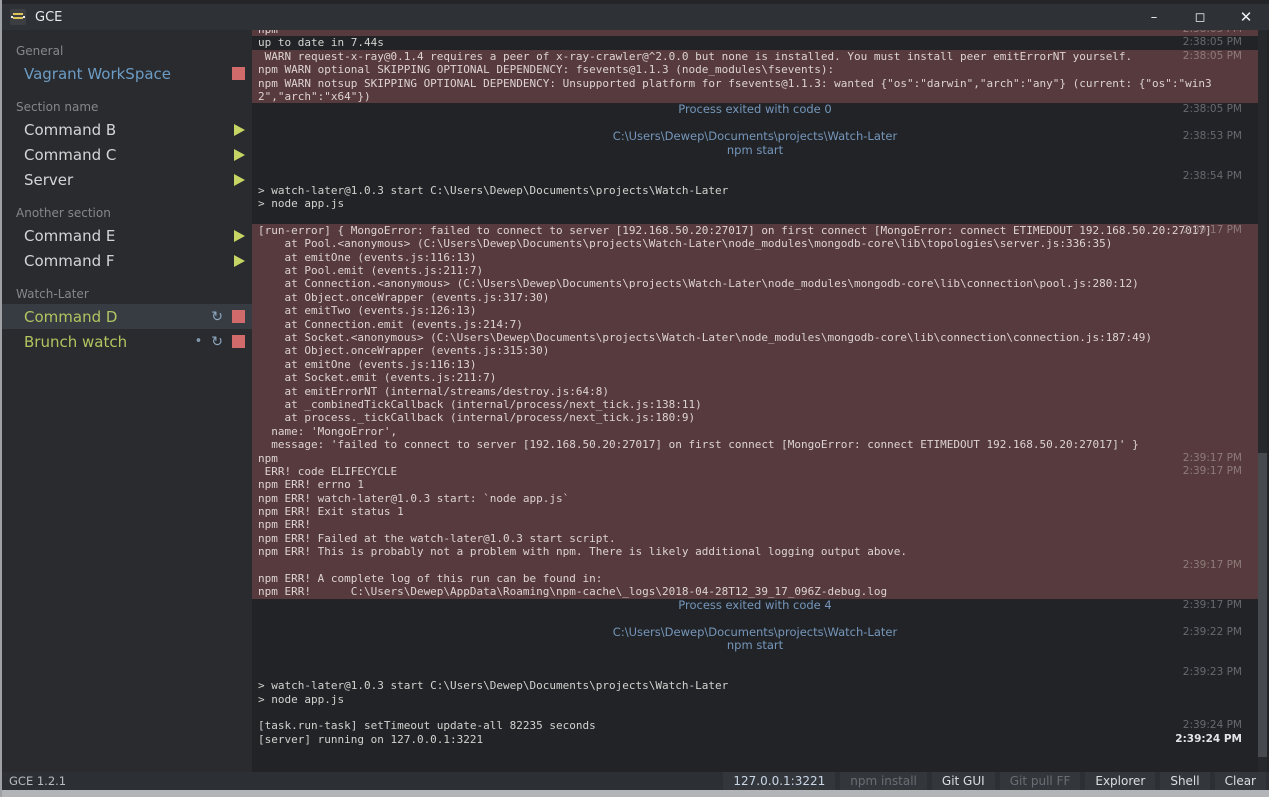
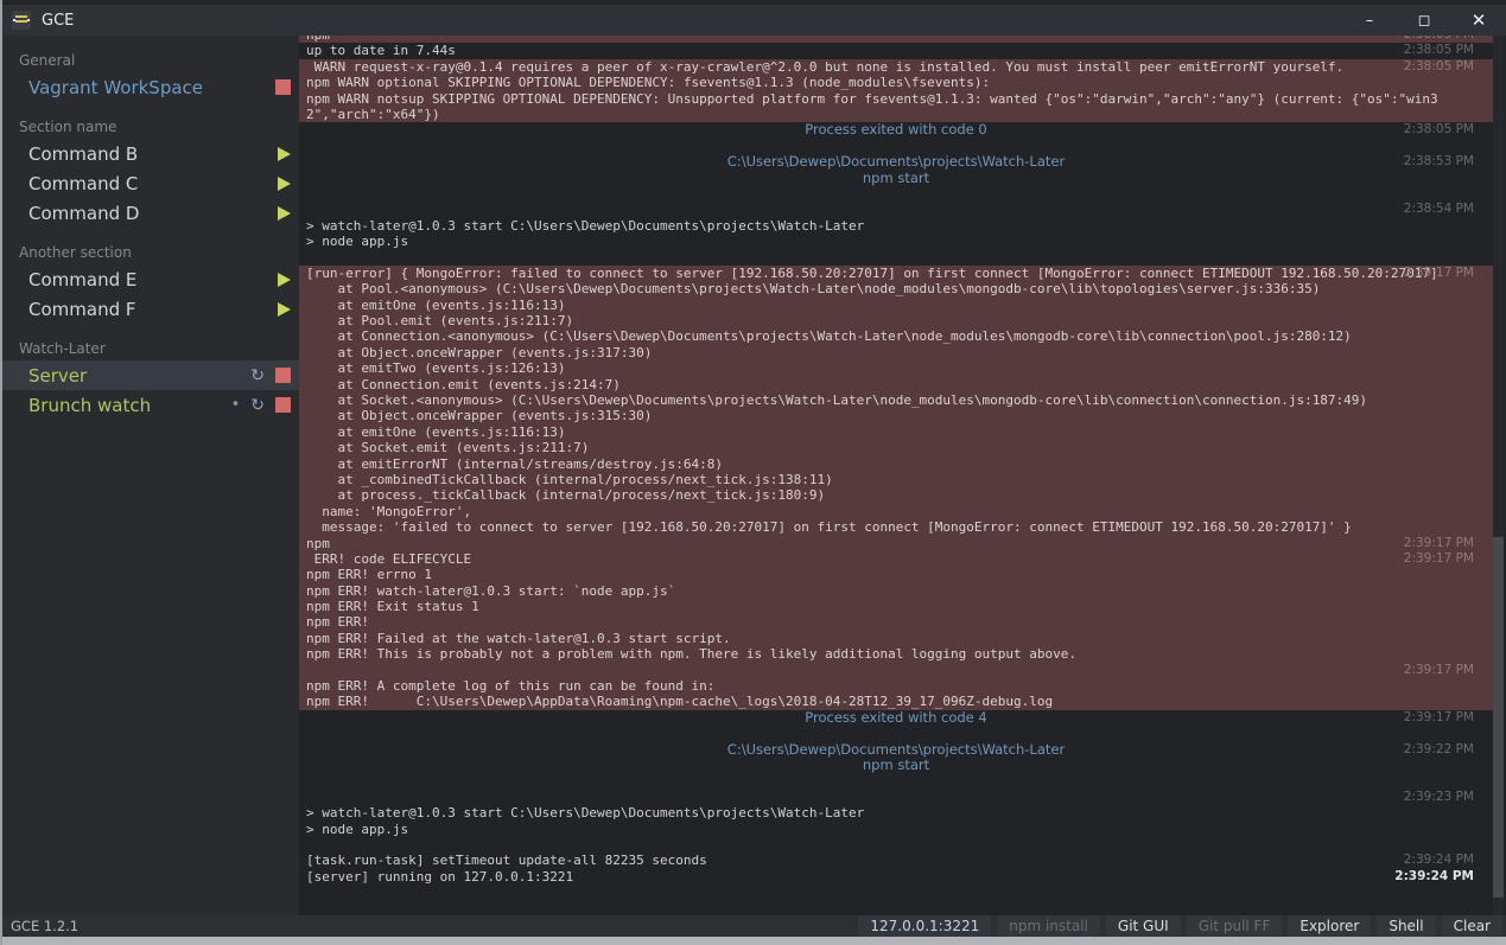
  GCE
  –
  ◻
  ✕
  General
  Vagrant WorkSpace
  Section name
  Command B
  Command C
- Server
+ Command D
  Another section
  Command E
  Command F
  Watch-Later
- Command D
+ Server
  ↻
  Brunch watch
  •
  ↻
  up to date in 7.44s
  2:38:05 PM
  WARN request-x-ray@0.1.4 requires a peer of x-ray-crawler@^2.0.0 but none is installed. You must install peer emitErrorNT yourself.
  2:38:05 PM
  npm WARN optional SKIPPING OPTIONAL DEPENDENCY: fsevents@1.1.3 (node_modules\fsevents):
  npm WARN notsup SKIPPING OPTIONAL DEPENDENCY: Unsupported platform for fsevents@1.1.3: wanted {"os":"darwin","arch":"any"} (current: {"os":"win3
  2","arch":"x64"})
  Process exited with code 0
  2:38:05 PM
  C:\Users\Dewep\Documents\projects\Watch-Later
  2:38:53 PM
  npm start
  2:38:54 PM
  > watch-later@1.0.3 start C:\Users\Dewep\Documents\projects\Watch-Later
  > node app.js
  [run-error] { MongoError: failed to connect to server [192.168.50.20:27017] on first connect [MongoError: connect ETIMEDOUT 192.168.50.20:27017]
  2:39:17 PM
  at Pool.<anonymous> (C:\Users\Dewep\Documents\projects\Watch-Later\node_modules\mongodb-core\lib\topologies\server.js:336:35)
  at emitOne (events.js:116:13)
  at Pool.emit (events.js:211:7)
  at Connection.<anonymous> (C:\Users\Dewep\Documents\projects\Watch-Later\node_modules\mongodb-core\lib\connection\pool.js:280:12)
  at Object.onceWrapper (events.js:317:30)
  at emitTwo (events.js:126:13)
  at Connection.emit (events.js:214:7)
  at Socket.<anonymous> (C:\Users\Dewep\Documents\projects\Watch-Later\node_modules\mongodb-core\lib\connection\connection.js:187:49)
  at Object.onceWrapper (events.js:315:30)
  at emitOne (events.js:116:13)
  at Socket.emit (events.js:211:7)
  at emitErrorNT (internal/streams/destroy.js:64:8)
  at _combinedTickCallback (internal/process/next_tick.js:138:11)
  at process._tickCallback (internal/process/next_tick.js:180:9)
  name: 'MongoError',
  message: 'failed to connect to server [192.168.50.20:27017] on first connect [MongoError: connect ETIMEDOUT 192.168.50.20:27017]' }
  npm
  2:39:17 PM
  ERR! code ELIFECYCLE
  2:39:17 PM
  npm ERR! errno 1
  npm ERR! watch-later@1.0.3 start: `node app.js`
  npm ERR! Exit status 1
  npm ERR!
  npm ERR! Failed at the watch-later@1.0.3 start script.
  npm ERR! This is probably not a problem with npm. There is likely additional logging output above.
  2:39:17 PM
  npm ERR! A complete log of this run can be found in:
  npm ERR! C:\Users\Dewep\AppData\Roaming\npm-cache\_logs\2018-04-28T12_39_17_096Z-debug.log
  Process exited with code 4
  2:39:17 PM
  C:\Users\Dewep\Documents\projects\Watch-Later
  2:39:22 PM
  npm start
  2:39:23 PM
  > watch-later@1.0.3 start C:\Users\Dewep\Documents\projects\Watch-Later
  > node app.js
  [task.run-task] setTimeout update-all 82235 seconds
  2:39:24 PM
  [server] running on 127.0.0.1:3221
  2:39:24 PM
  GCE 1.2.1
  127.0.0.1:3221
  npm install
  Git GUI
  Git pull FF
  Explorer
  Shell
  Clear
